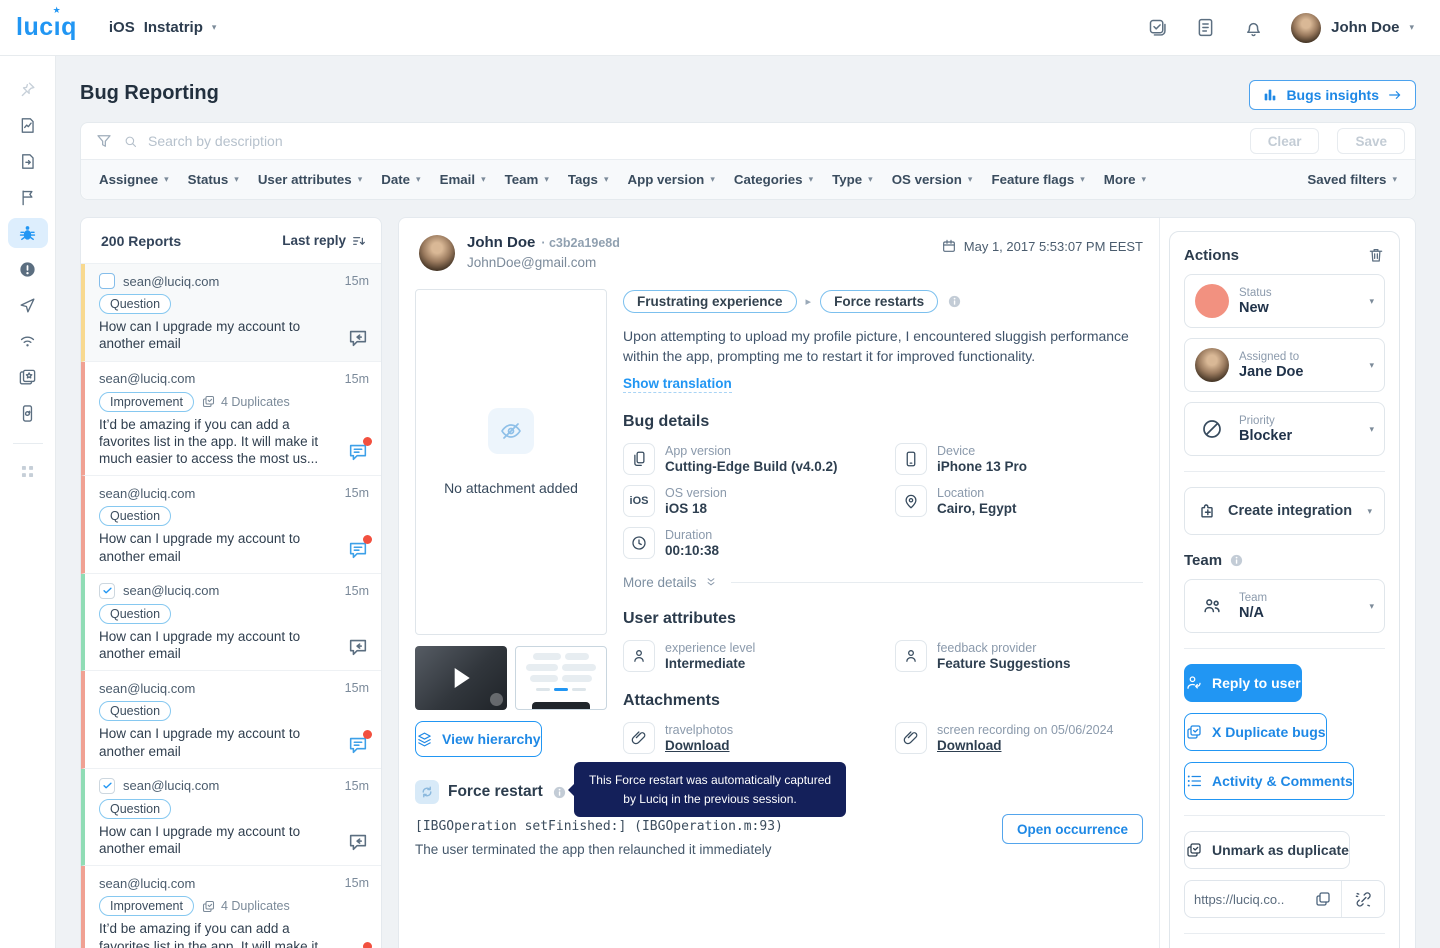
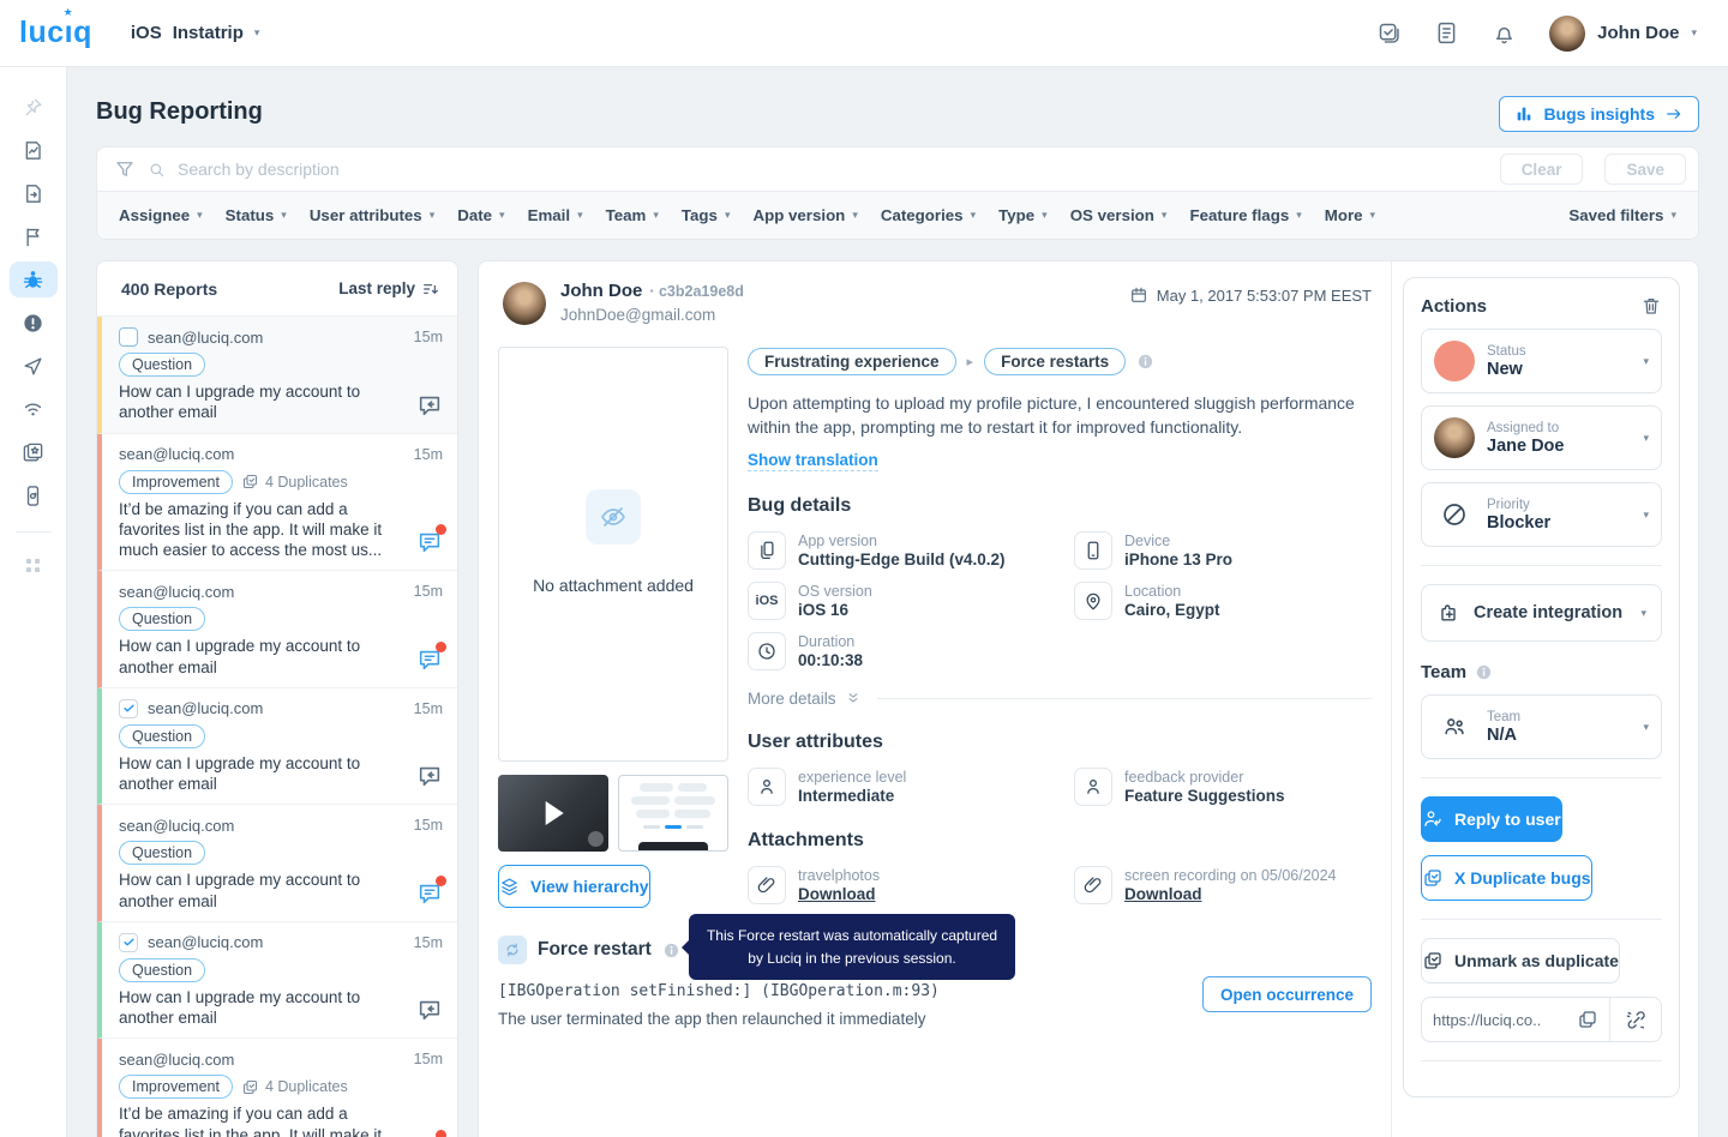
  lucıq
  iOS
  Instatrip
  ▾
  John Doe
  ▾
  Bug Reporting
  Bugs insights
  Search by description
  Clear
  Save
  Assignee
  ▾
  Status
  ▾
  User attributes
  ▾
  Date
  ▾
  Email
  ▾
  Team
  ▾
  Tags
  ▾
  App version
  ▾
  Categories
  ▾
  Type
  ▾
  OS version
  ▾
  Feature flags
  ▾
  More
  ▾
  Saved filters
  ▾
- 200 Reports
+ 400 Reports
  Last reply
  sean@luciq.com
  15m
  Question
  How can I upgrade my account to another email
  sean@luciq.com
  15m
  Improvement
  4 Duplicates
  It’d be amazing if you can add a favorites list in the app. It will make it much easier to access the most us...
  sean@luciq.com
  15m
  Question
  How can I upgrade my account to another email
  sean@luciq.com
  15m
  Question
  How can I upgrade my account to another email
  sean@luciq.com
  15m
  Question
  How can I upgrade my account to another email
  sean@luciq.com
  15m
  Question
  How can I upgrade my account to another email
  sean@luciq.com
  15m
  Improvement
  4 Duplicates
  John Doe
  c3b2a19e8d
  JohnDoe@gmail.com
  May 1, 2017 5:53:07 PM EEST
  No attachment added
  View hierarchy
  Frustrating experience
  ▸
  Force restarts
  Upon attempting to upload my profile picture, I encountered sluggish performance within the app, prompting me to restart it for improved functionality.
  Show translation
  Bug details
  App version
  Cutting-Edge Build (v4.0.2)
  Device
  iPhone 13 Pro
  iOS
  OS version
- iOS 18
+ iOS 16
  Location
  Cairo, Egypt
  Duration
  00:10:38
  More details
  User attributes
  experience level
  Intermediate
  feedback provider
  Feature Suggestions
  Attachments
  travelphotos
  Download
  screen recording on 05/06/2024
  Download
  Force restart
  This Force restart was automatically captured by Luciq in the previous session.
  [IBGOperation setFinished:] (IBGOperation.m:93)
  The user terminated the app then relaunched it immediately
  Open occurrence
  Actions
  Status
  New
  ▾
  Assigned to
  Jane Doe
  ▾
  Priority
  Blocker
  ▾
  Create integration
  ▾
  Team
  Team
  N/A
  ▾
  Reply to user
  X Duplicate bugs
- Activity & Comments
  Unmark as duplicate
  https://luciq.co..
